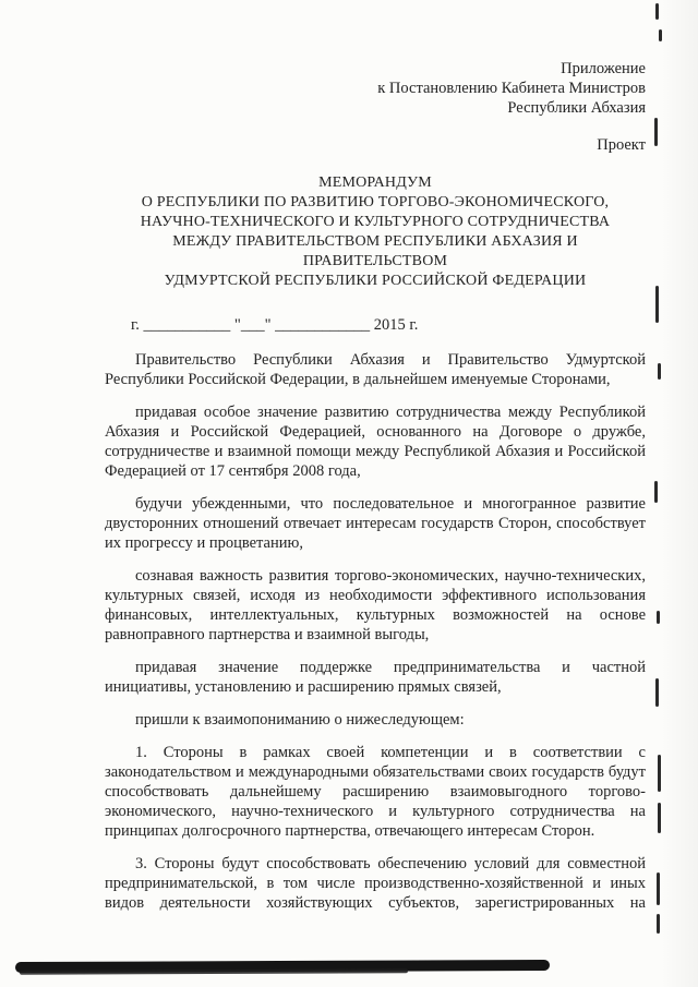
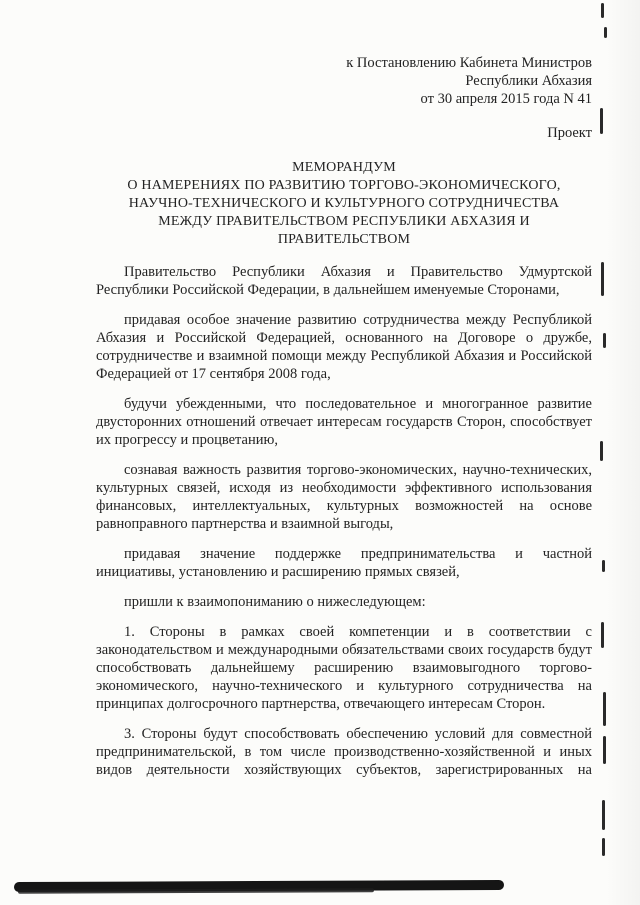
- Приложение
  к Постановлению Кабинета Министров
  Республики Абхазия
+ от 30 апреля 2015 года N 41
  Проект
  МЕМОРАНДУМ
- О РЕСПУБЛИКИ ПО РАЗВИТИЮ ТОРГОВО-ЭКОНОМИЧЕСКОГО,
+ О НАМЕРЕНИЯХ ПО РАЗВИТИЮ ТОРГОВО-ЭКОНОМИЧЕСКОГО,
  НАУЧНО-ТЕХНИЧЕСКОГО И КУЛЬТУРНОГО СОТРУДНИЧЕСТВА
  МЕЖДУ ПРАВИТЕЛЬСТВОМ РЕСПУБЛИКИ АБХАЗИЯ И
  ПРАВИТЕЛЬСТВОМ
- УДМУРТСКОЙ РЕСПУБЛИКИ РОССИЙСКОЙ ФЕДЕРАЦИИ
- г. ___________ "___" ____________ 2015 г.
  Правительство Республики Абхазия и Правительство Удмуртской Республики Российской Федерации, в дальнейшем именуемые Сторонами,
  придавая особое значение развитию сотрудничества между Республикой Абхазия и Российской Федерацией, основанного на Договоре о дружбе, сотрудничестве и взаимной помощи между Республикой Абхазия и Российской Федерацией от 17 сентября 2008 года,
  будучи убежденными, что последовательное и многогранное развитие двусторонних отношений отвечает интересам государств Сторон, способствует их прогрессу и процветанию,
  сознавая важность развития торгово-экономических, научно-технических, культурных связей, исходя из необходимости эффективного использования финансовых, интеллектуальных, культурных возможностей на основе равноправного партнерства и взаимной выгоды,
  придавая значение поддержке предпринимательства и частной инициативы, установлению и расширению прямых связей,
  пришли к взаимопониманию о нижеследующем:
  1. Стороны в рамках своей компетенции и в соответствии с законодательством и международными обязательствами своих государств будут способствовать дальнейшему расширению взаимовыгодного торгово-экономического, научно-технического и культурного сотрудничества на принципах долгосрочного партнерства, отвечающего интересам Сторон.
  3. Стороны будут способствовать обеспечению условий для совместной предпринимательской, в том числе производственно-хозяйственной и иных видов деятельности хозяйствующих субъектов, зарегистрированных на
